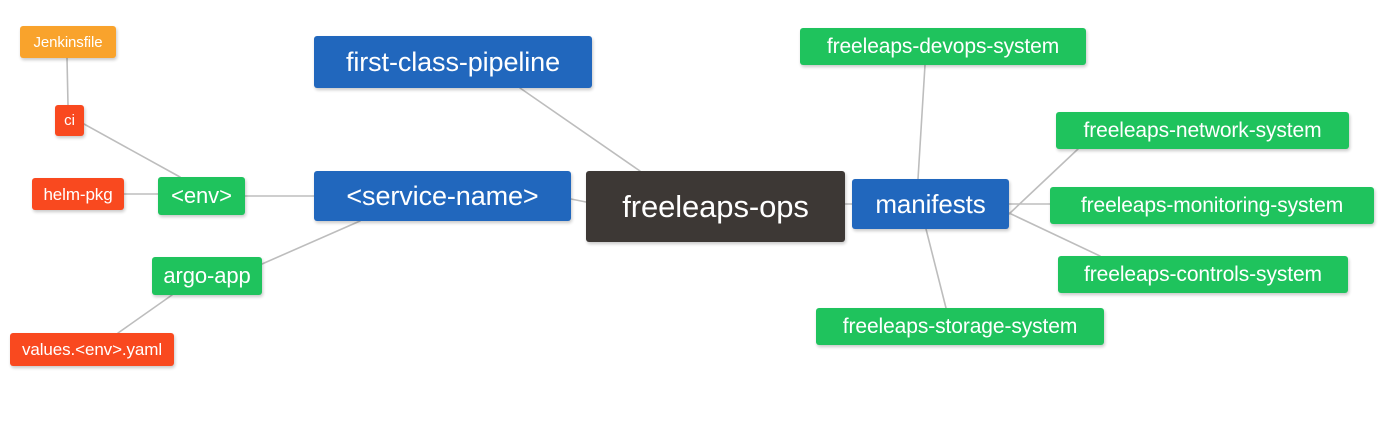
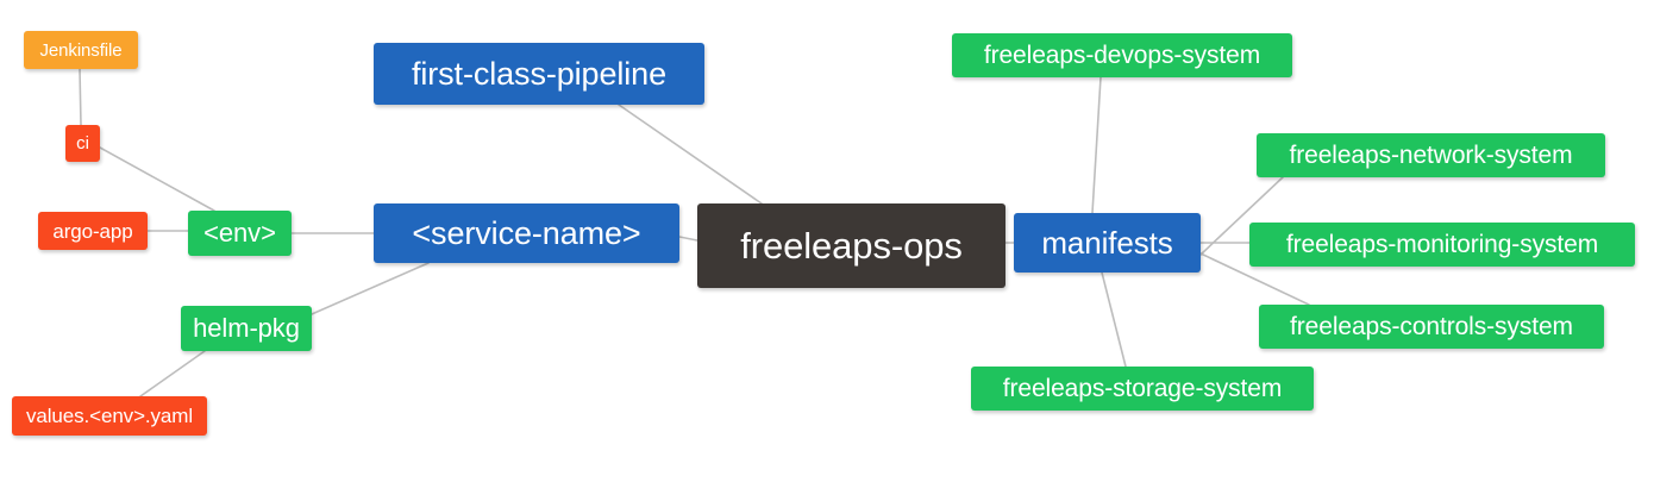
  freeleaps-ops
  first-class-pipeline
  <service-name>
  manifests
  <env>
- argo-app
+ helm-pkg
  ci
  Jenkinsfile
- helm-pkg
+ argo-app
  values.<env>.yaml
  freeleaps-devops-system
  freeleaps-network-system
  freeleaps-monitoring-system
  freeleaps-controls-system
  freeleaps-storage-system
